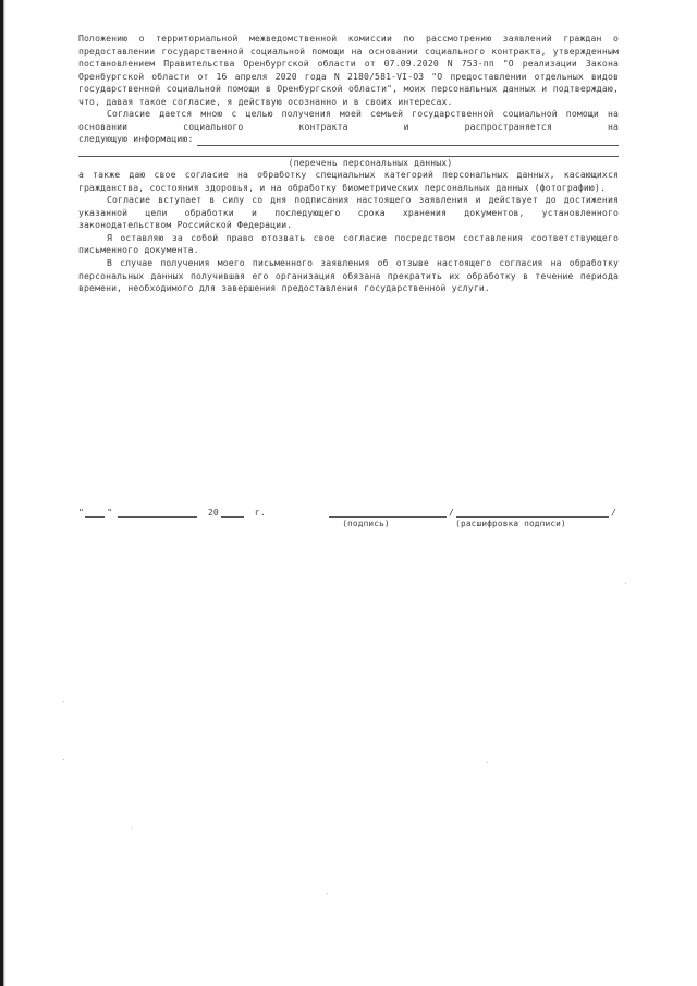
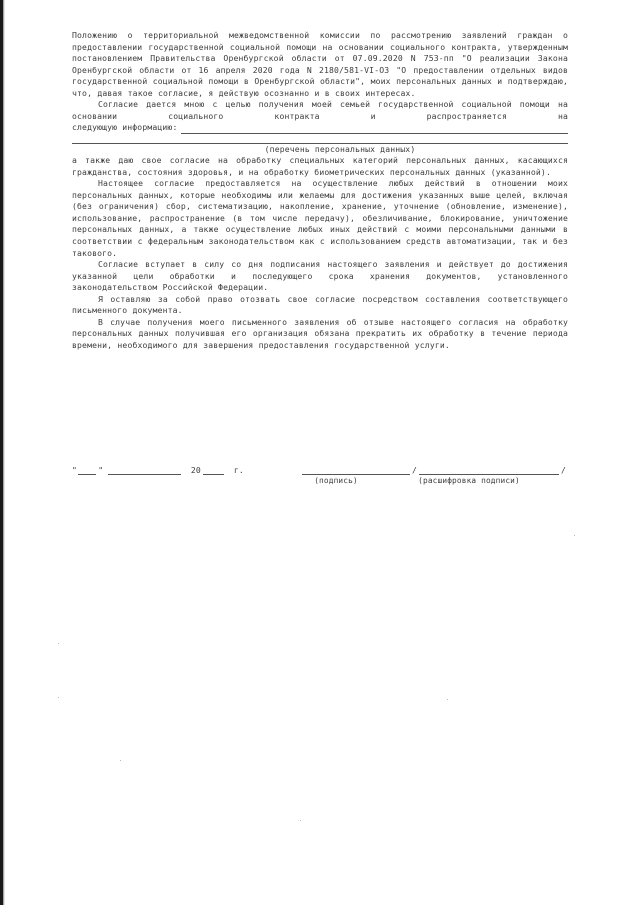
  Положению о территориальной межведомственной комиссии по рассмотрению заявлений граждан о предоставлении государственной социальной помощи на основании социального контракта, утвержденным постановлением Правительства Оренбургской области от 07.09.2020 N 753-пп "О реализации Закона Оренбургской области от 16 апреля 2020 года N 2180/581-VI-ОЗ "О предоставлении отдельных видов государственной социальной помощи в Оренбургской области", моих персональных данных и подтверждаю, что, давая такое согласие, я действую осознанно и в своих интересах.
  Согласие дается мною с целью получения моей семьей государственной социальной помощи на основании социального контракта и распространяется на
  следующую информацию:
  (перечень персональных данных)
- а также даю свое согласие на обработку специальных категорий персональных данных, касающихся гражданства, состояния здоровья, и на обработку биометрических персональных данных (фотографию).
+ а также даю свое согласие на обработку специальных категорий персональных данных, касающихся гражданства, состояния здоровья, и на обработку биометрических персональных данных (указанной).
+ Настоящее согласие предоставляется на осуществление любых действий в отношении моих персональных данных, которые необходимы или желаемы для достижения указанных выше целей, включая (без ограничения) сбор, систематизацию, накопление, хранение, уточнение (обновление, изменение), использование, распространение (в том числе передачу), обезличивание, блокирование, уничтожение персональных данных, а также осуществление любых иных действий с моими персональными данными в соответствии с федеральным законодательством как с использованием средств автоматизации, так и без такового.
  Согласие вступает в силу со дня подписания настоящего заявления и действует до достижения указанной цели обработки и последующего срока хранения документов, установленного законодательством Российской Федерации.
  Я оставляю за собой право отозвать свое согласие посредством составления соответствующего письменного документа.
  В случае получения моего письменного заявления об отзыве настоящего согласия на обработку персональных данных получившая его организация обязана прекратить их обработку в течение периода времени, необходимого для завершения предоставления государственной услуги.
  "
  "
  20
  г.
  /
  /
  (подпись)
  (расшифровка подписи)
